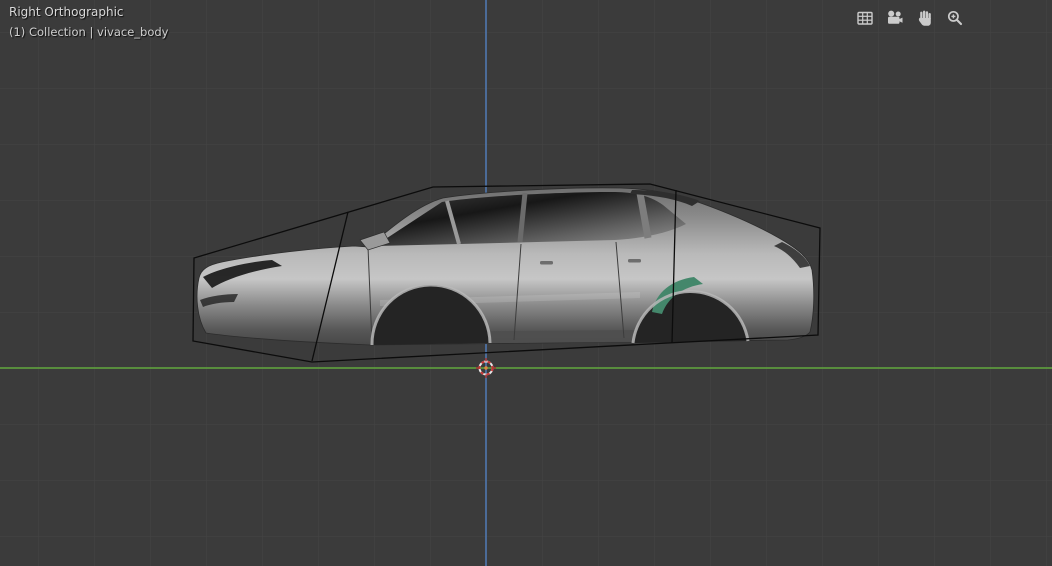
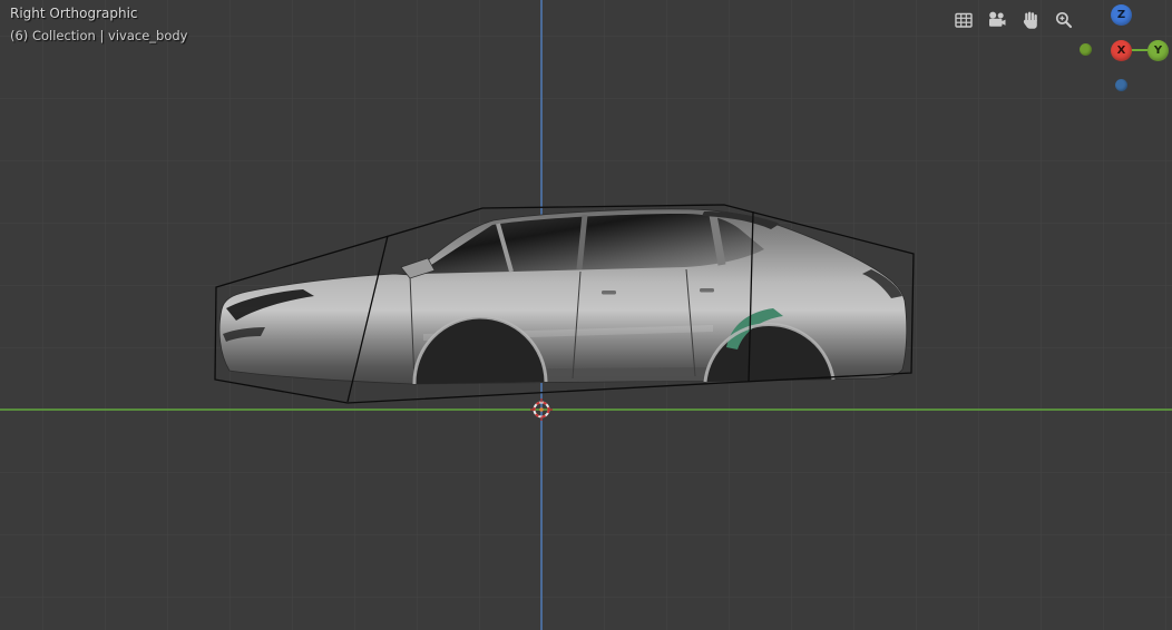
  Right Orthographic
- (1) Collection | vivace_body
+ (6) Collection | vivace_body
+ Z
+ X
+ Y
